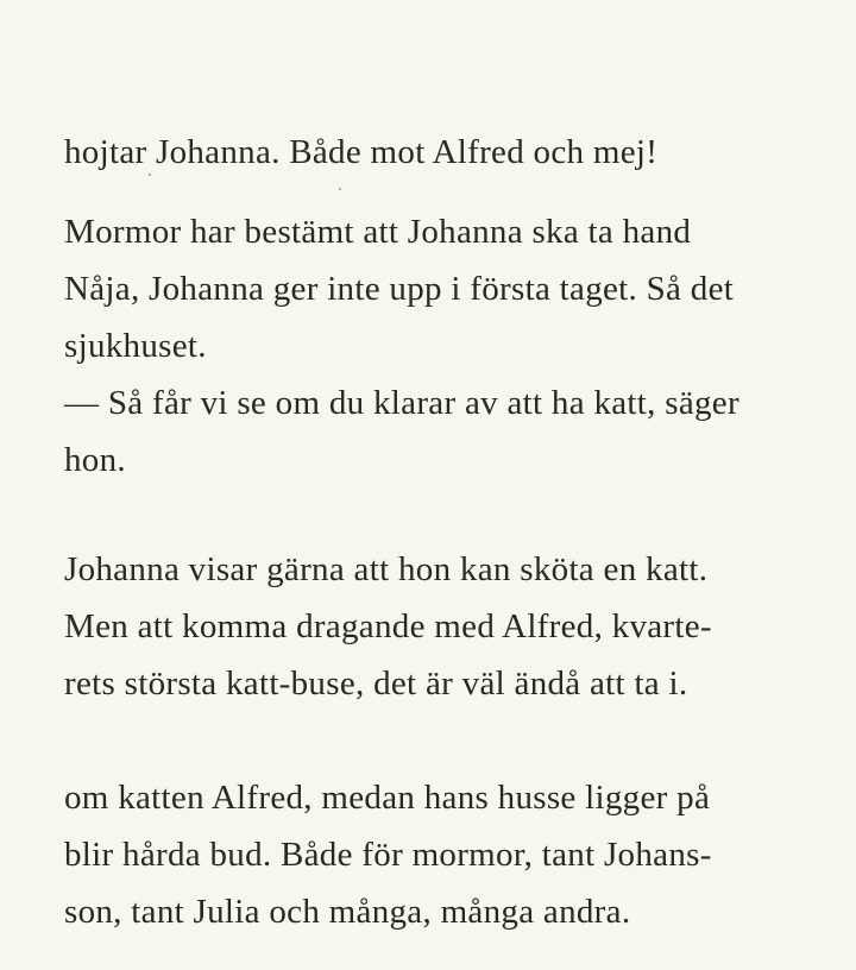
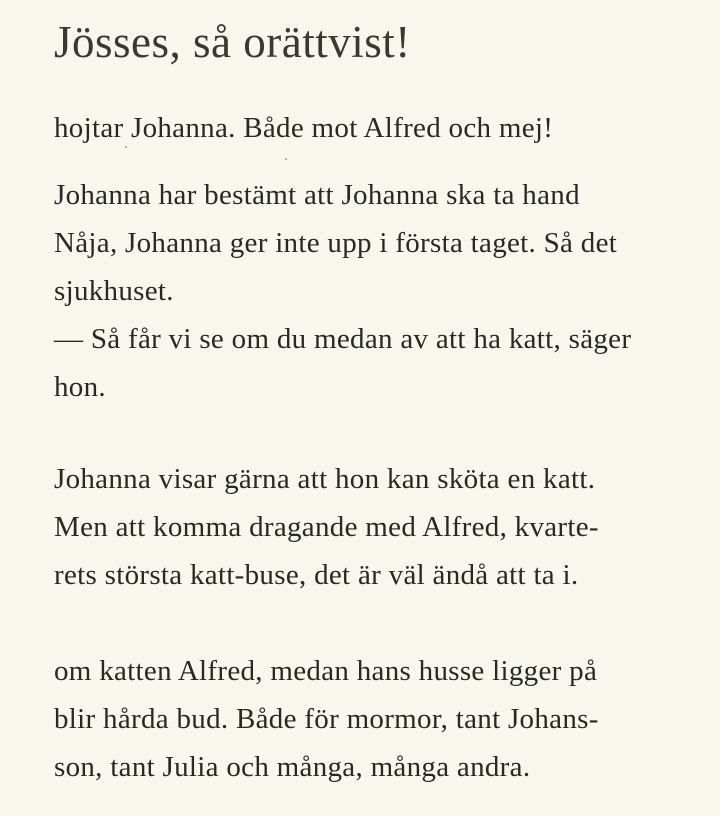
+ Jösses, så orättvist!
  hojtar Johanna. Både mot Alfred och mej!
- Mormor har bestämt att Johanna ska ta hand
+ Johanna har bestämt att Johanna ska ta hand
  Nåja, Johanna ger inte upp i första taget. Så det
  sjukhuset.
- — Så får vi se om du klarar av att ha katt, säger
+ — Så får vi se om du medan av att ha katt, säger
  hon.
  Johanna visar gärna att hon kan sköta en katt.
  Men att komma dragande med Alfred, kvarte-
  rets största katt-buse, det är väl ändå att ta i.
  om katten Alfred, medan hans husse ligger på
  blir hårda bud. Både för mormor, tant Johans-
  son, tant Julia och många, många andra.
